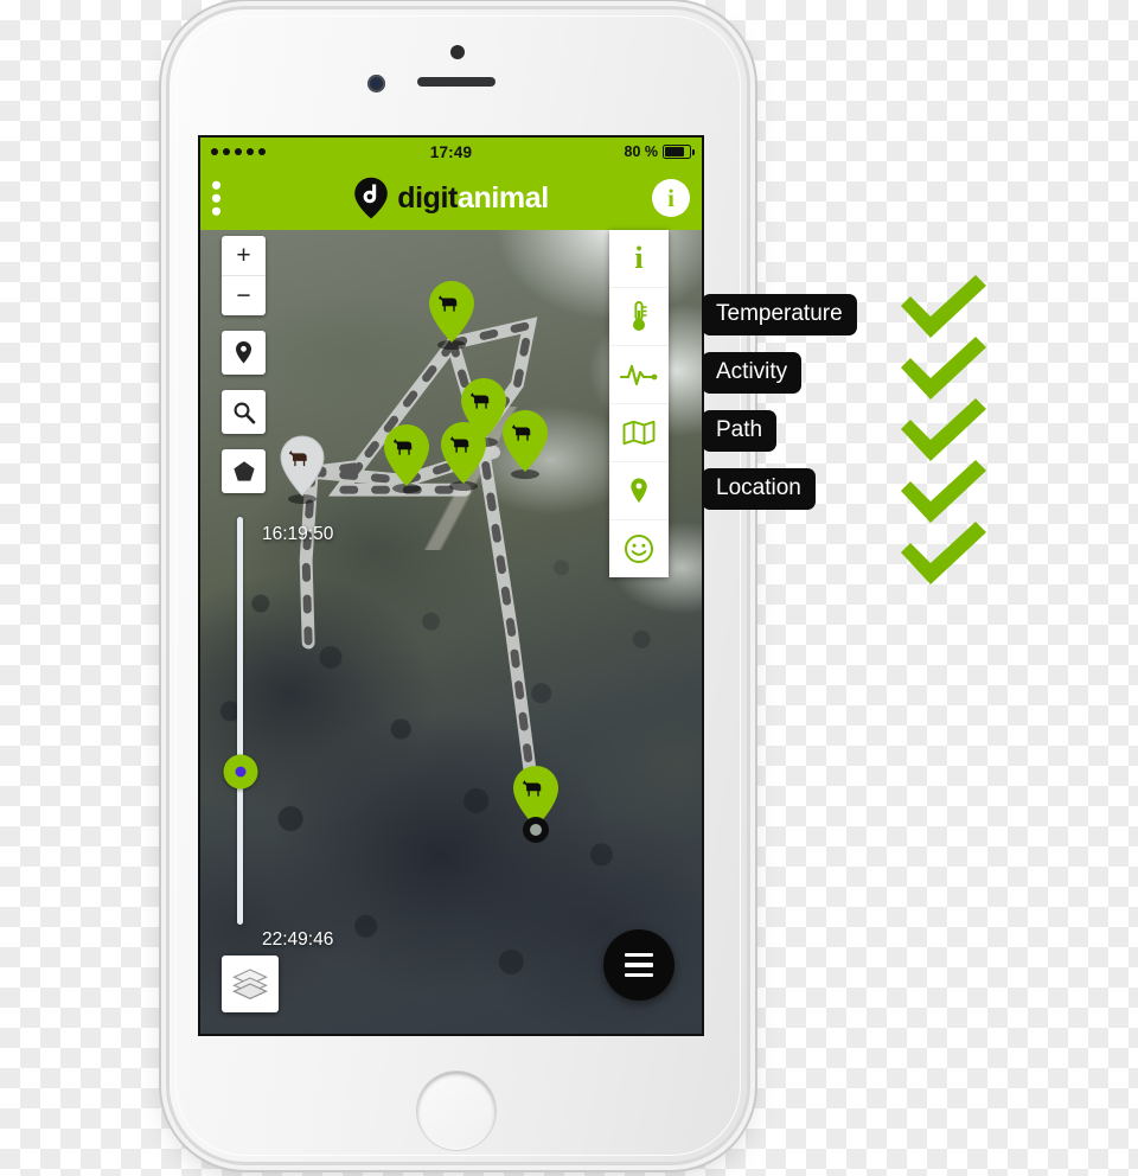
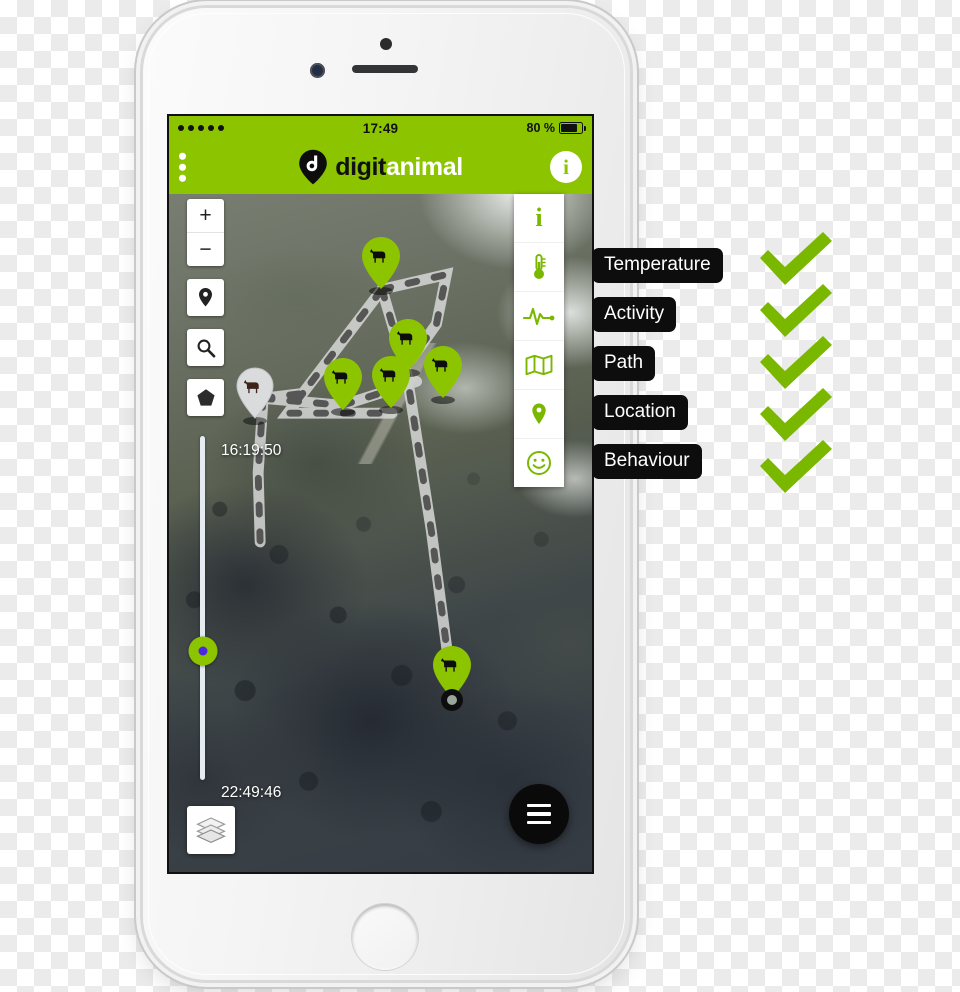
  16:19:50
  22:49:46
  +
  −
  i
  17:49
  80 %
  digitanimal
  i
  Temperature
  Activity
  Path
  Location
+ Behaviour
